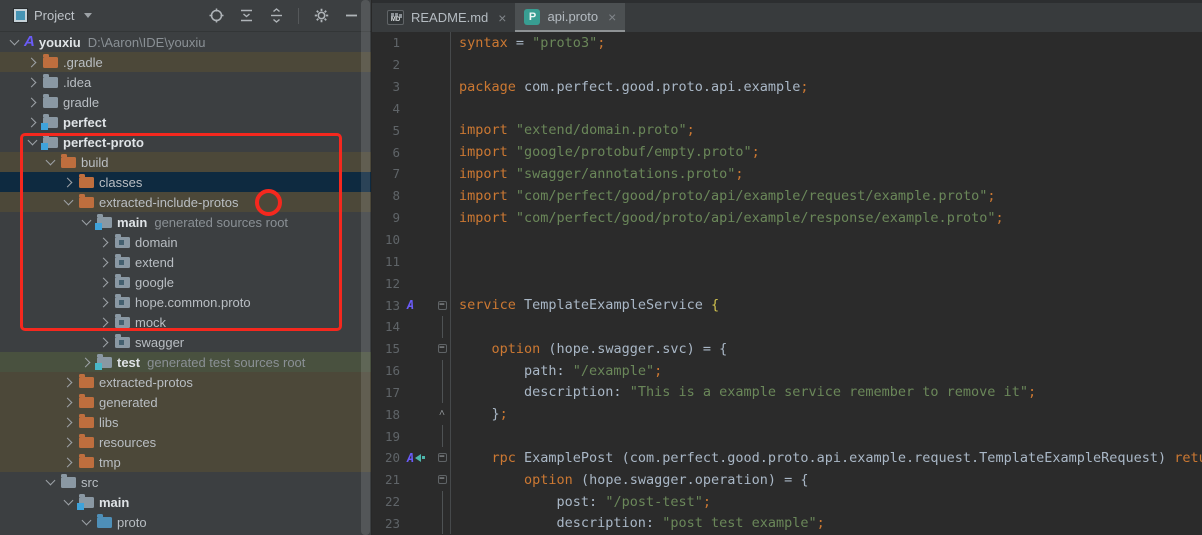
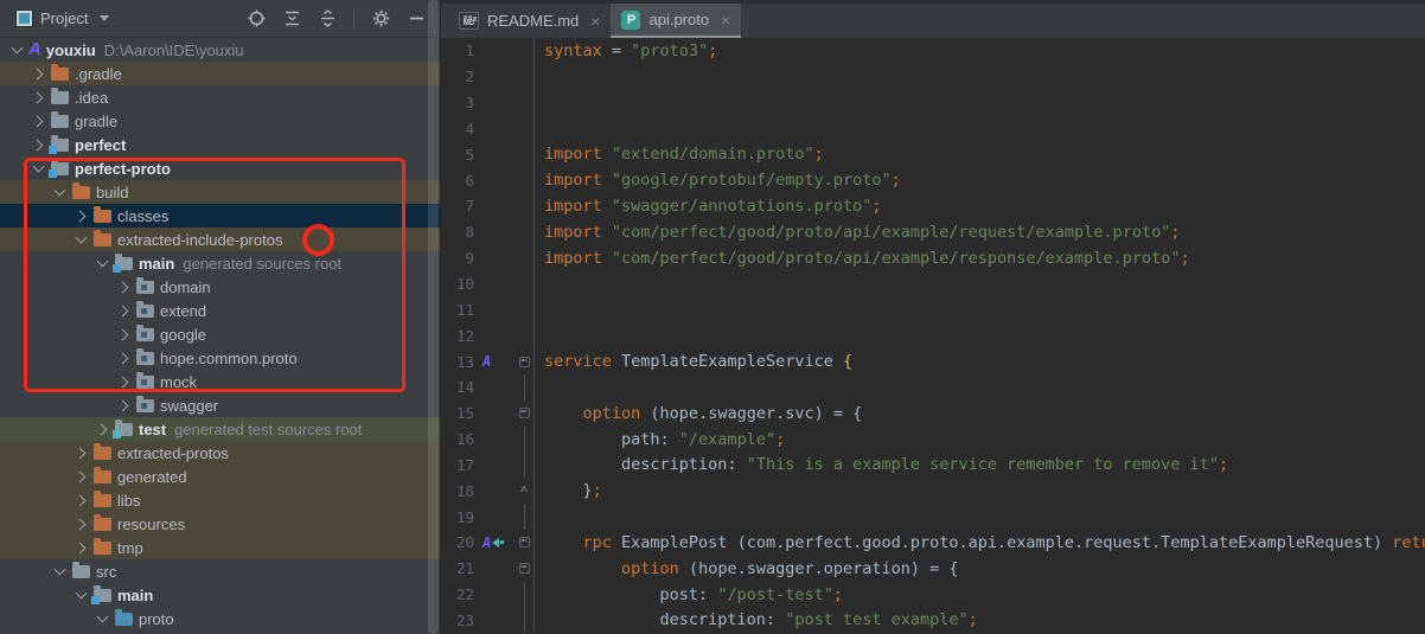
  Project
  A
  youxiu
  D:\Aaron\IDE\youxiu
  .gradle
  .idea
  gradle
  perfect
  perfect-proto
  build
  classes
  extracted-include-protos
  main
  generated sources root
  domain
  extend
  google
  hope.common.proto
  mock
  swagger
  test
  generated test sources root
  extracted-protos
  generated
  libs
  resources
  tmp
  src
  main
  proto
  README.md
  ×
  P
  api.proto
  ×
  1
  syntax = "proto3";
  2
  3
- package com.perfect.good.proto.api.example;
  4
  5
  import "extend/domain.proto";
  6
  import "google/protobuf/empty.proto";
  7
  import "swagger/annotations.proto";
  8
  import "com/perfect/good/proto/api/example/request/example.proto";
  9
  import "com/perfect/good/proto/api/example/response/example.proto";
  10
  11
  12
  13
  A
  −
  service TemplateExampleService {
  14
  15
  −
  option (hope.swagger.svc) = {
  16
  path: "/example";
  17
  description: "This is a example service remember to remove it";
  18
  ˄
  };
  19
  20
  A
  −
  rpc ExamplePost (com.perfect.good.proto.api.example.request.TemplateExampleRequest) ret
  21
  −
  option (hope.swagger.operation) = {
  22
  post: "/post-test";
  23
  description: "post test example";
